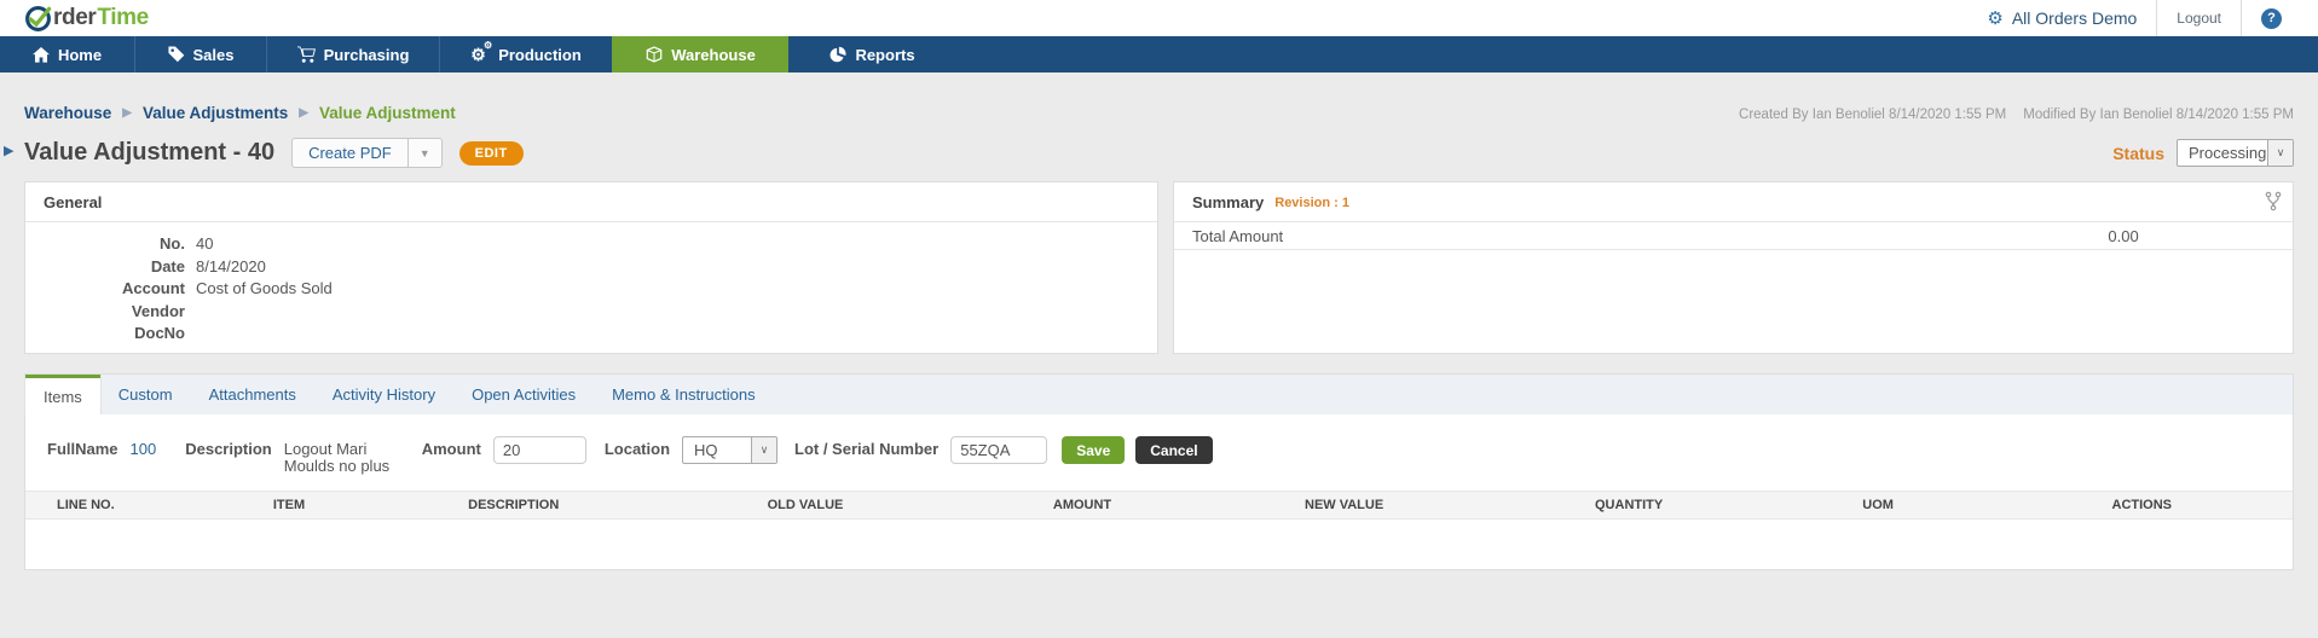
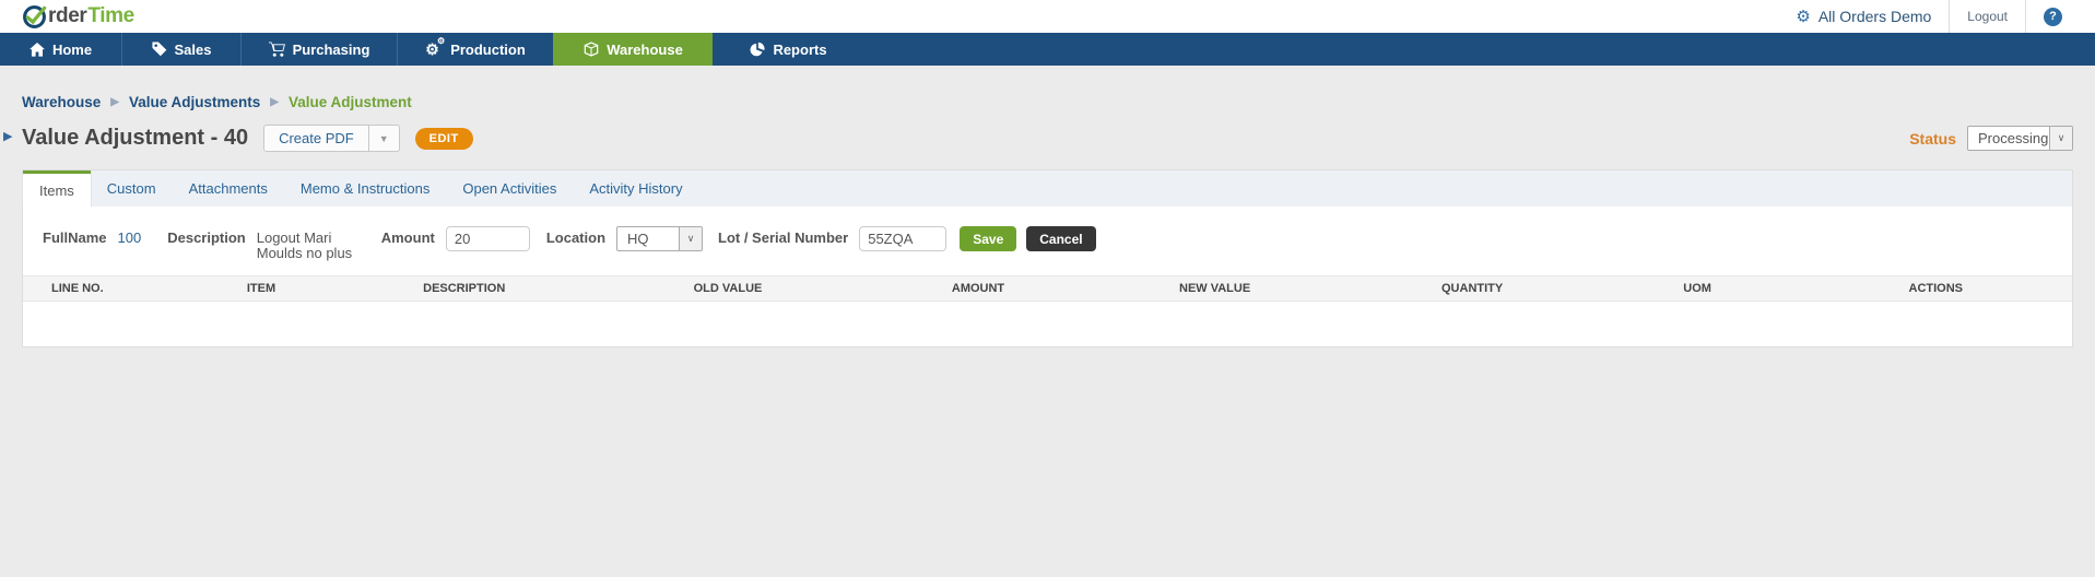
  rder
  Time
  ⚙
  All Orders Demo
  Logout
  ?
  Home
  Sales
  Purchasing
  ⚙
  ⚙
  Production
  Warehouse
  Reports
  Warehouse
  ▶
  Value Adjustments
  ▶
  Value Adjustment
- Created By Ian Benoliel 8/14/2020 1:55 PM
- Modified By Ian Benoliel 8/14/2020 1:55 PM
  ▶
  Value Adjustment - 40
  Create PDF
  ▼
  EDIT
  Status
  Processing
  ∨
- General
- No.
- 40
- Date
- 8/14/2020
- Account
- Cost of Goods Sold
- Vendor
- DocNo
- Summary
- Revision : 1
- Total Amount
- 0.00
  Items
  Custom
  Attachments
- Activity History
+ Memo & Instructions
  Open Activities
- Memo & Instructions
+ Activity History
  FullName
  100
  Description
  Logout Mari Moulds no plus
  Amount
  20
  Location
  HQ
  ∨
  Lot / Serial Number
  55ZQA
  Save
  Cancel
  LINE NO.	ITEM	DESCRIPTION	OLD VALUE	AMOUNT	NEW VALUE	QUANTITY	UOM	ACTIONS
